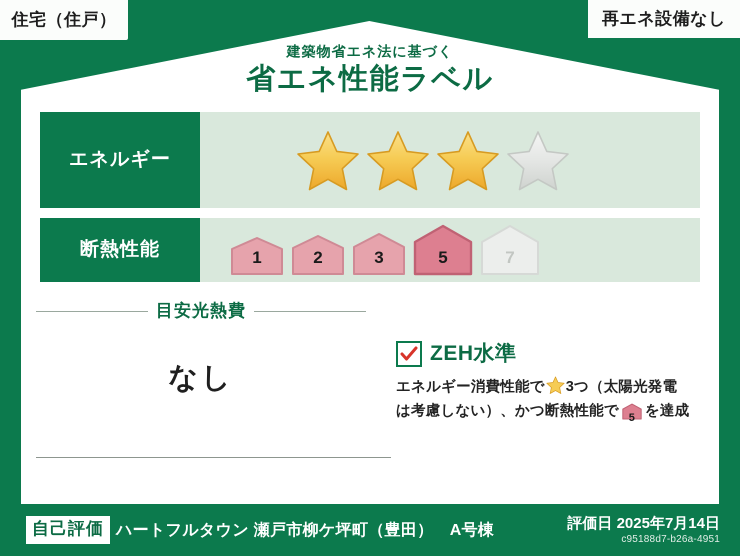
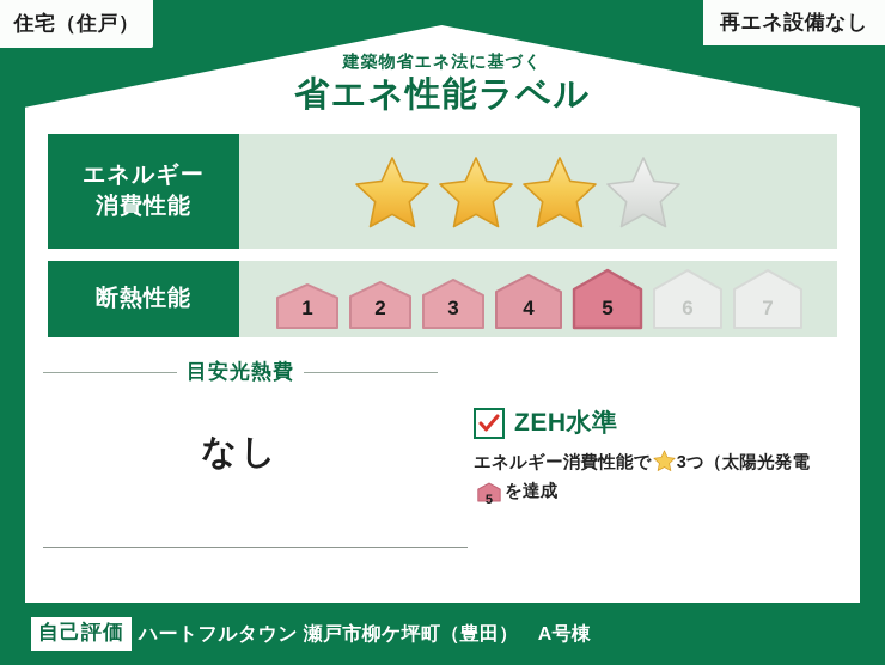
  住宅（住戸）
  再エネ設備なし
  建築物省エネ法に基づく
  省エネ性能ラベル
  エネルギー
+ 消費性能
  断熱性能
  1
  2
  3
+ 4
  5
+ 6
  7
  目安光熱費
  なし
  ZEH水準
  エネルギー消費性能で 3つ（太陽光発電
- は考慮しない）、かつ断熱性能で
  5
  を達成
  自己評価
  ハートフルタウン 瀬戸市柳ケ坪町（豊田） A号棟
- 評価日 2025年7月14日
- c95188d7-b26a-4951
